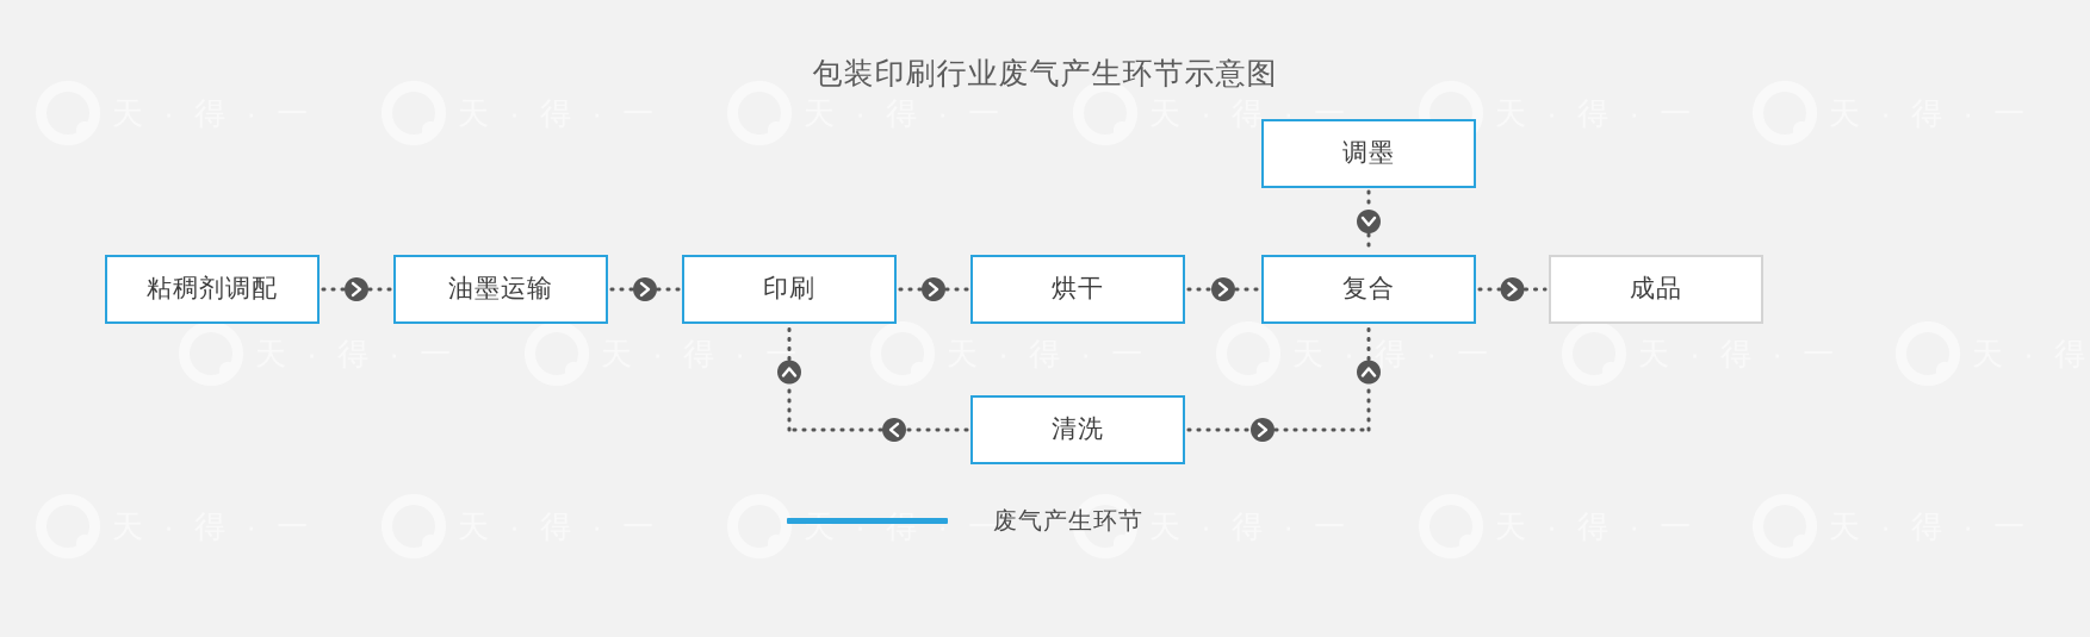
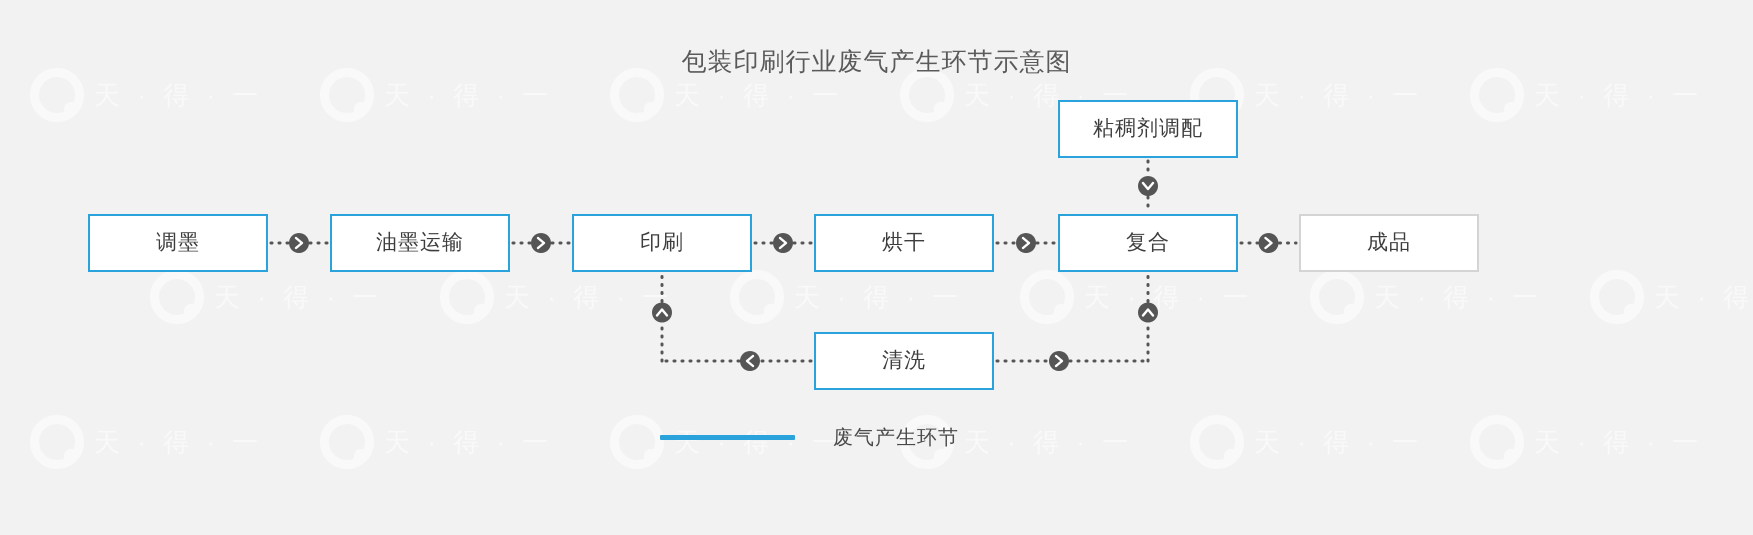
  天 · 得 · 一
  天 · 得 · 一
  天 · 得 · 一
  天 · 得 · 一
  包装印刷行业废气产生环节示意图
- 粘稠剂调配
+ 调墨
  油墨运输
  印刷
  烘干
  复合
  成品
- 调墨
+ 粘稠剂调配
  清洗
  废气产生环节
